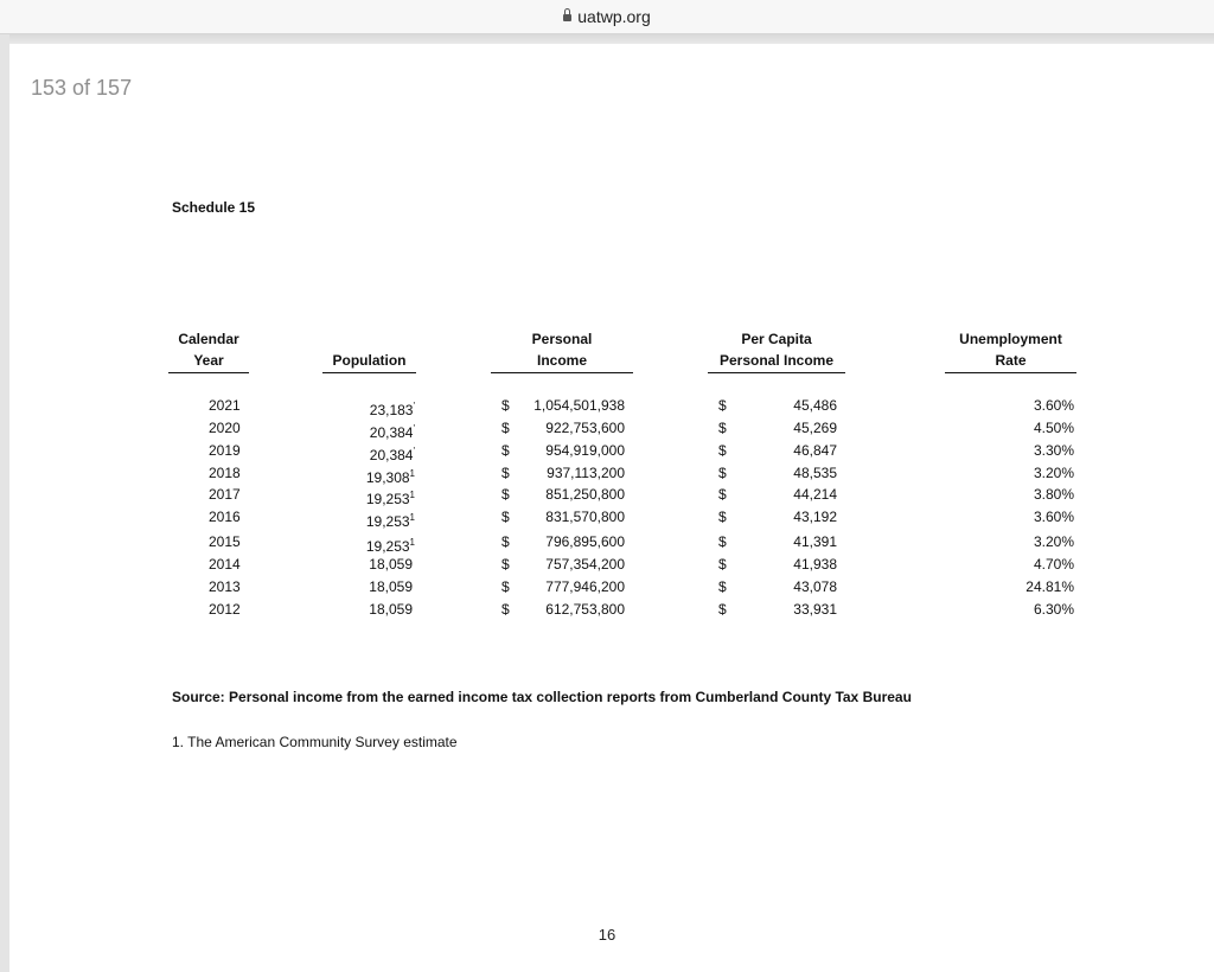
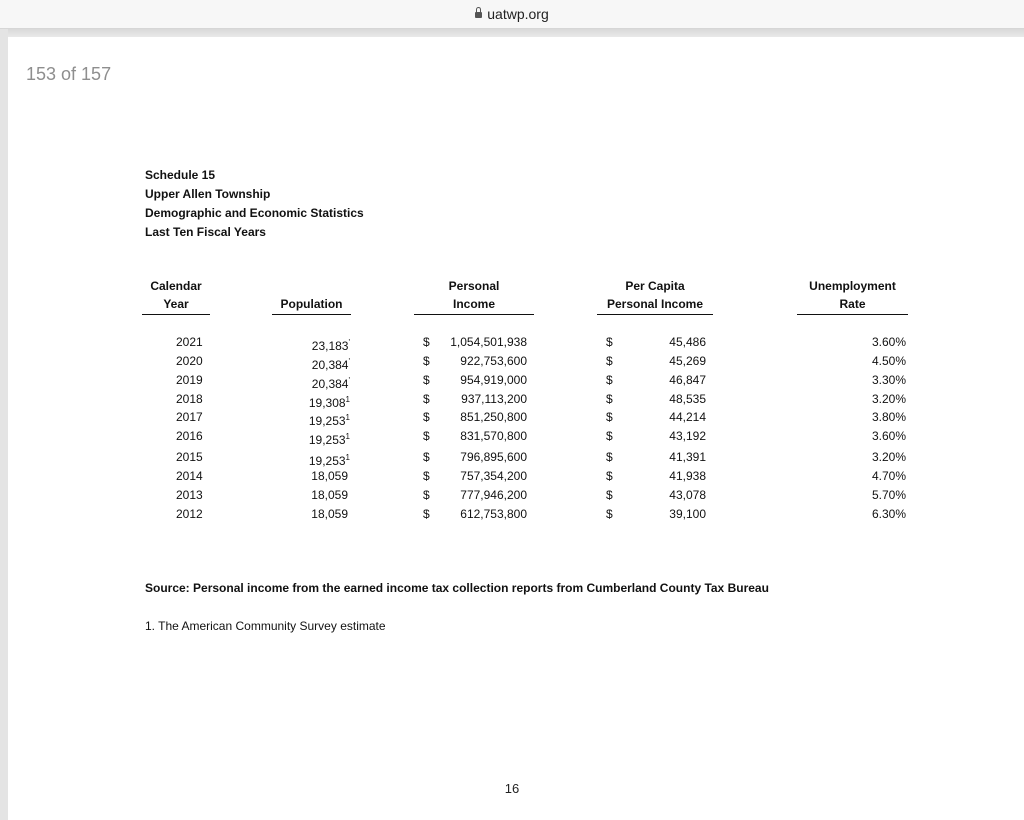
  uatwp.org
  153 of 157
  Schedule 15
+ Upper Allen Township
+ Demographic and Economic Statistics
+ Last Ten Fiscal Years
  Calendar
  Year
  Population
  Personal
  Income
  Per Capita
  Personal Income
  Unemployment
  Rate
  2021
  23,183'
  $
  1,054,501,938
  $
  45,486
  3.60%
  2020
  20,384'
  $
  922,753,600
  $
  45,269
  4.50%
  2019
  20,384'
  $
  954,919,000
  $
  46,847
  3.30%
  2018
  19,3081
  $
  937,113,200
  $
  48,535
  3.20%
  2017
  19,2531
  $
  851,250,800
  $
  44,214
  3.80%
  2016
  19,2531
  $
  831,570,800
  $
  43,192
  3.60%
  2015
  19,2531
  $
  796,895,600
  $
  41,391
  3.20%
  2014
  18,059
  $
  757,354,200
  $
  41,938
  4.70%
  2013
  18,059
  $
  777,946,200
  $
  43,078
- 24.81%
+ 5.70%
  2012
  18,059
  $
  612,753,800
  $
- 33,931
+ 39,100
  6.30%
  Source: Personal income from the earned income tax collection reports from Cumberland County Tax Bureau
  1. The American Community Survey estimate
  16
